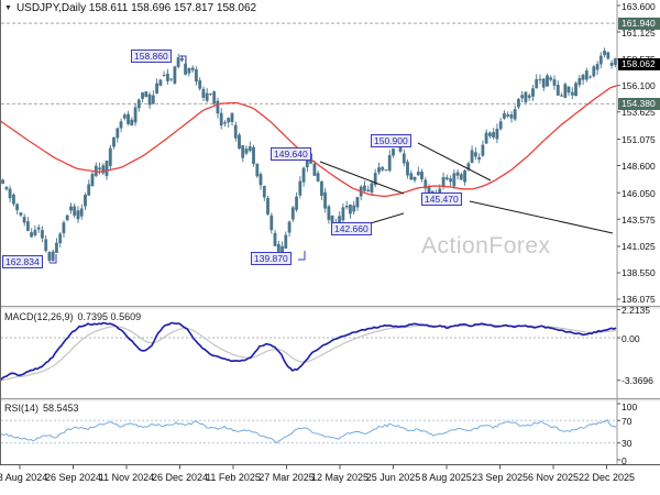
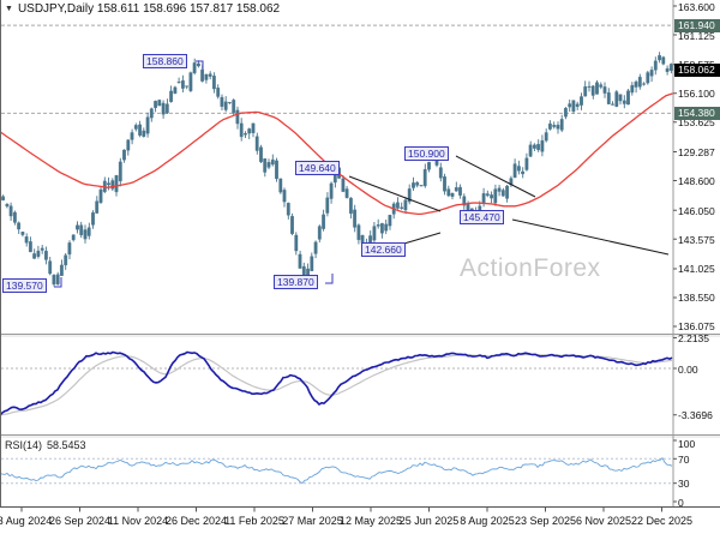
  USDJPY,Daily 158.611 158.696 157.817 158.062
- MACD(12,26,9) 0.7395 0.5609
  RSI(14) 58.5453
  ActionForex
  163.600
  161.125
  156.100
  153.625
- 151.075
+ 129.287
  148.600
  146.050
  143.575
  141.025
  138.550
  136.075
  2.2135
  0.00
  -3.3696
  100
  70
  30
  0
  161.940
  154.380
  158.062
  158.860
- 162.834
+ 139.570
  139.870
  149.640
  142.660
  150.900
  145.470
  3 Aug 2024
  26 Sep 2024
  11 Nov 2024
  26 Dec 2024
  11 Feb 2025
  27 Mar 2025
  12 May 2025
  25 Jun 2025
  8 Aug 2025
  23 Sep 2025
  6 Nov 2025
  22 Dec 2025
